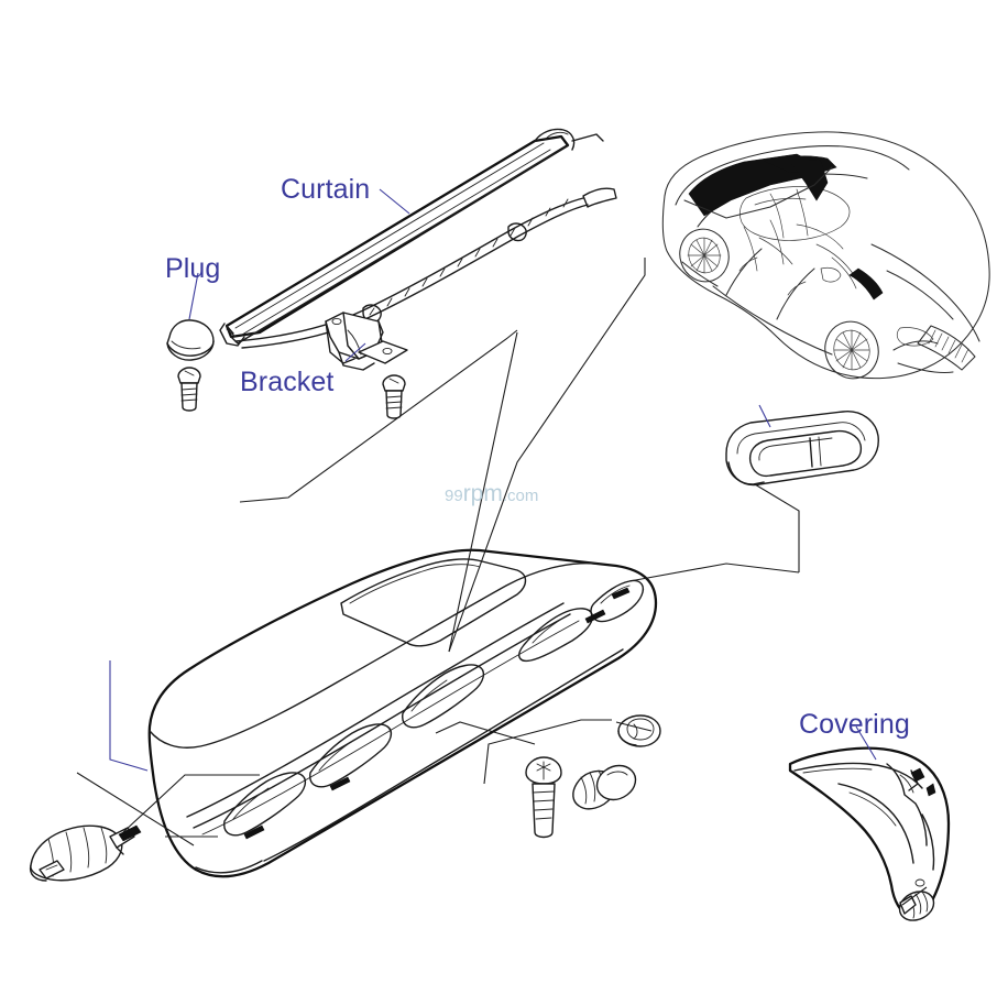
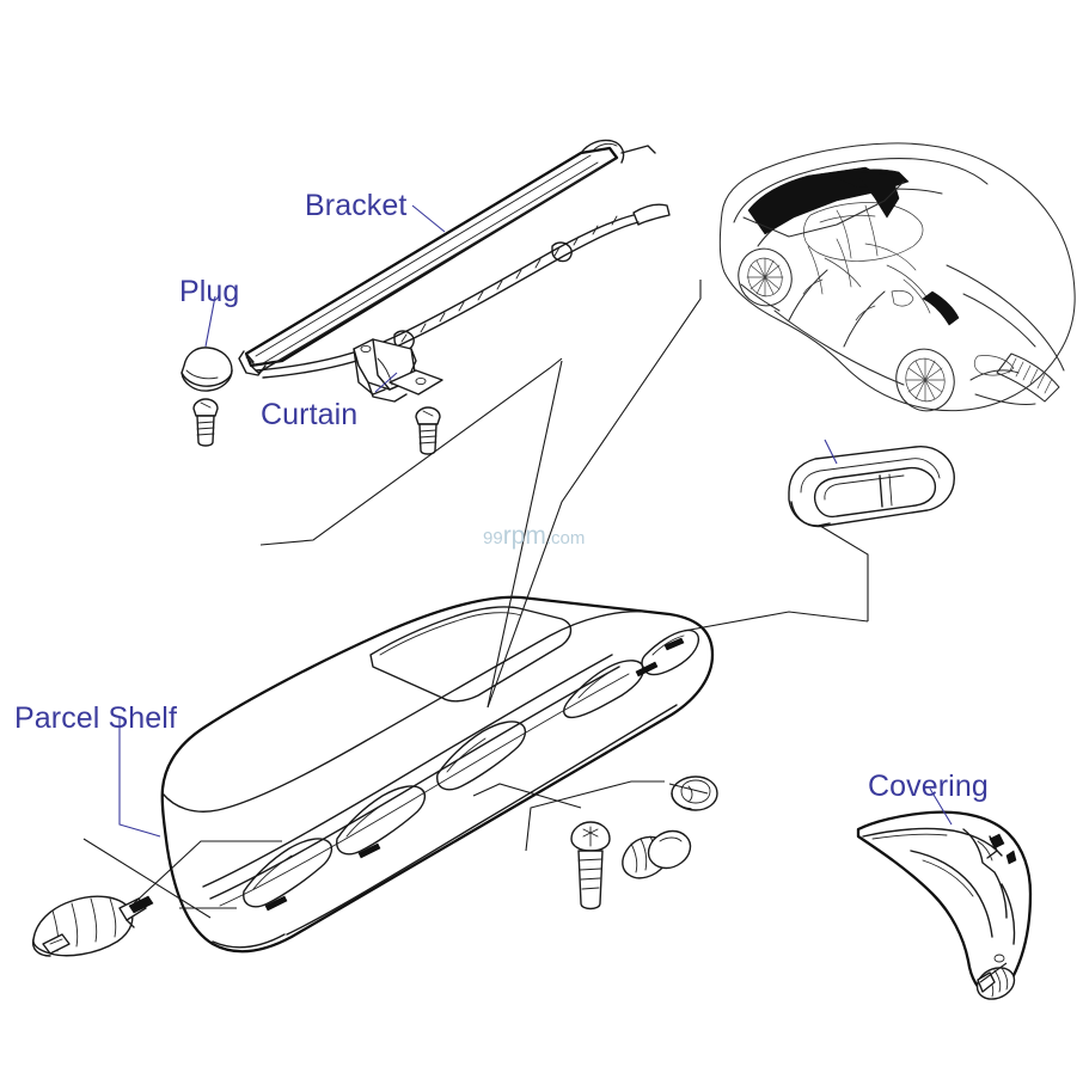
- Curtain
+ Bracket
  Plug
- Bracket
+ Curtain
+ Parcel Shelf
  Covering
  99rpm.com
